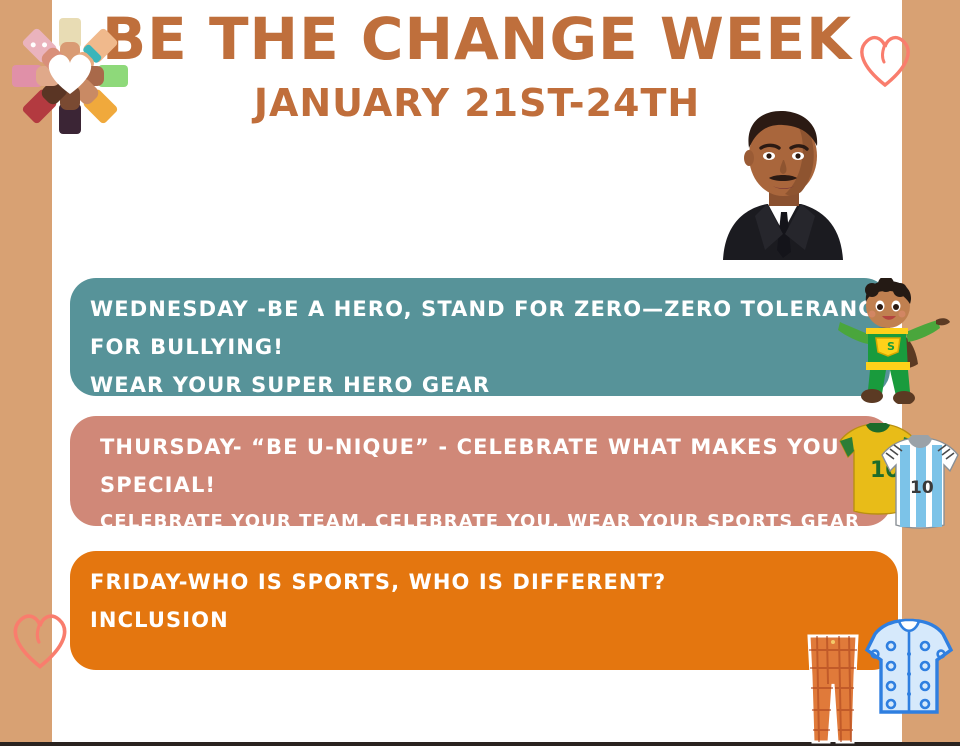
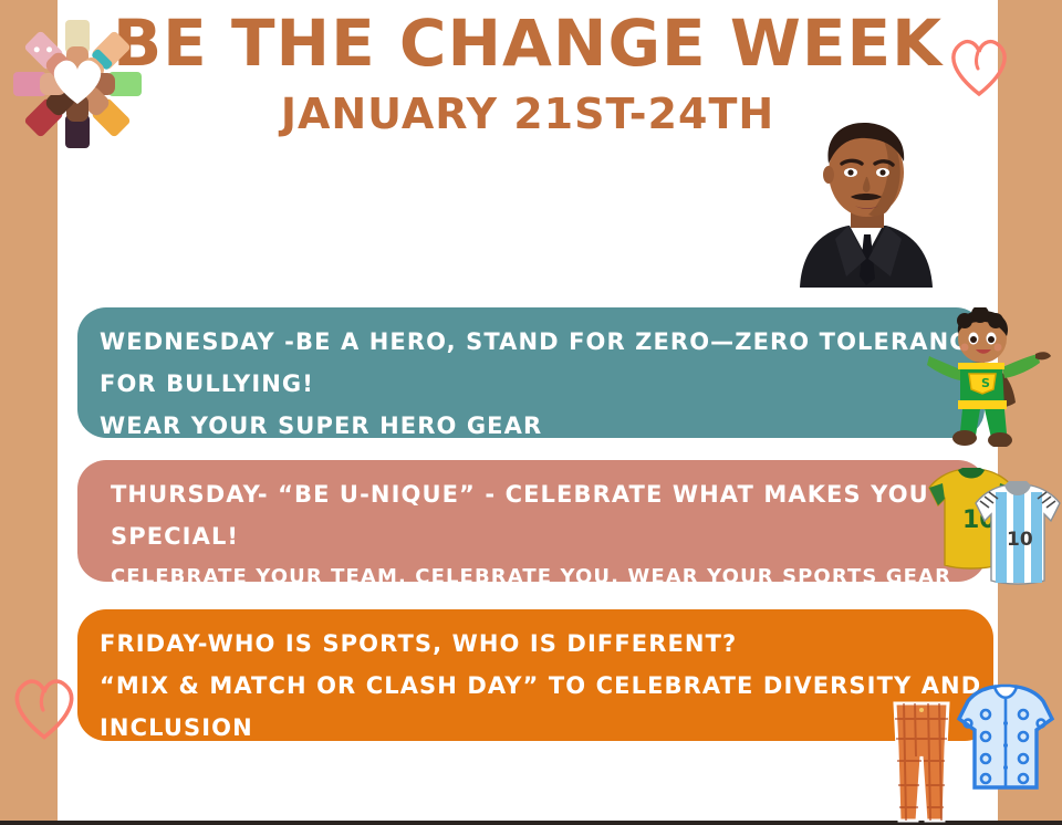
  BE THE CHANGE WEEK
  JANUARY 21ST-24TH
  WEDNESDAY -BE A HERO, STAND FOR ZERO—ZERO TOLERAN
  FOR BULLYING!
  WEAR YOUR SUPER HERO GEAR
  S
  THURSDAY- “BE U-NIQUE” - CELEBRATE WHAT MAKES YOU
  SPECIAL!
  CELEBRATE YOUR TEAM, CELEBRATE YOU, WEAR YOUR SPORTS GEAR
  10
  10
  FRIDAY-WHO IS SPORTS, WHO IS DIFFERENT?
+ “MIX & MATCH OR CLASH DAY” TO CELEBRATE DIVERSITY AND
  INCLUSION
